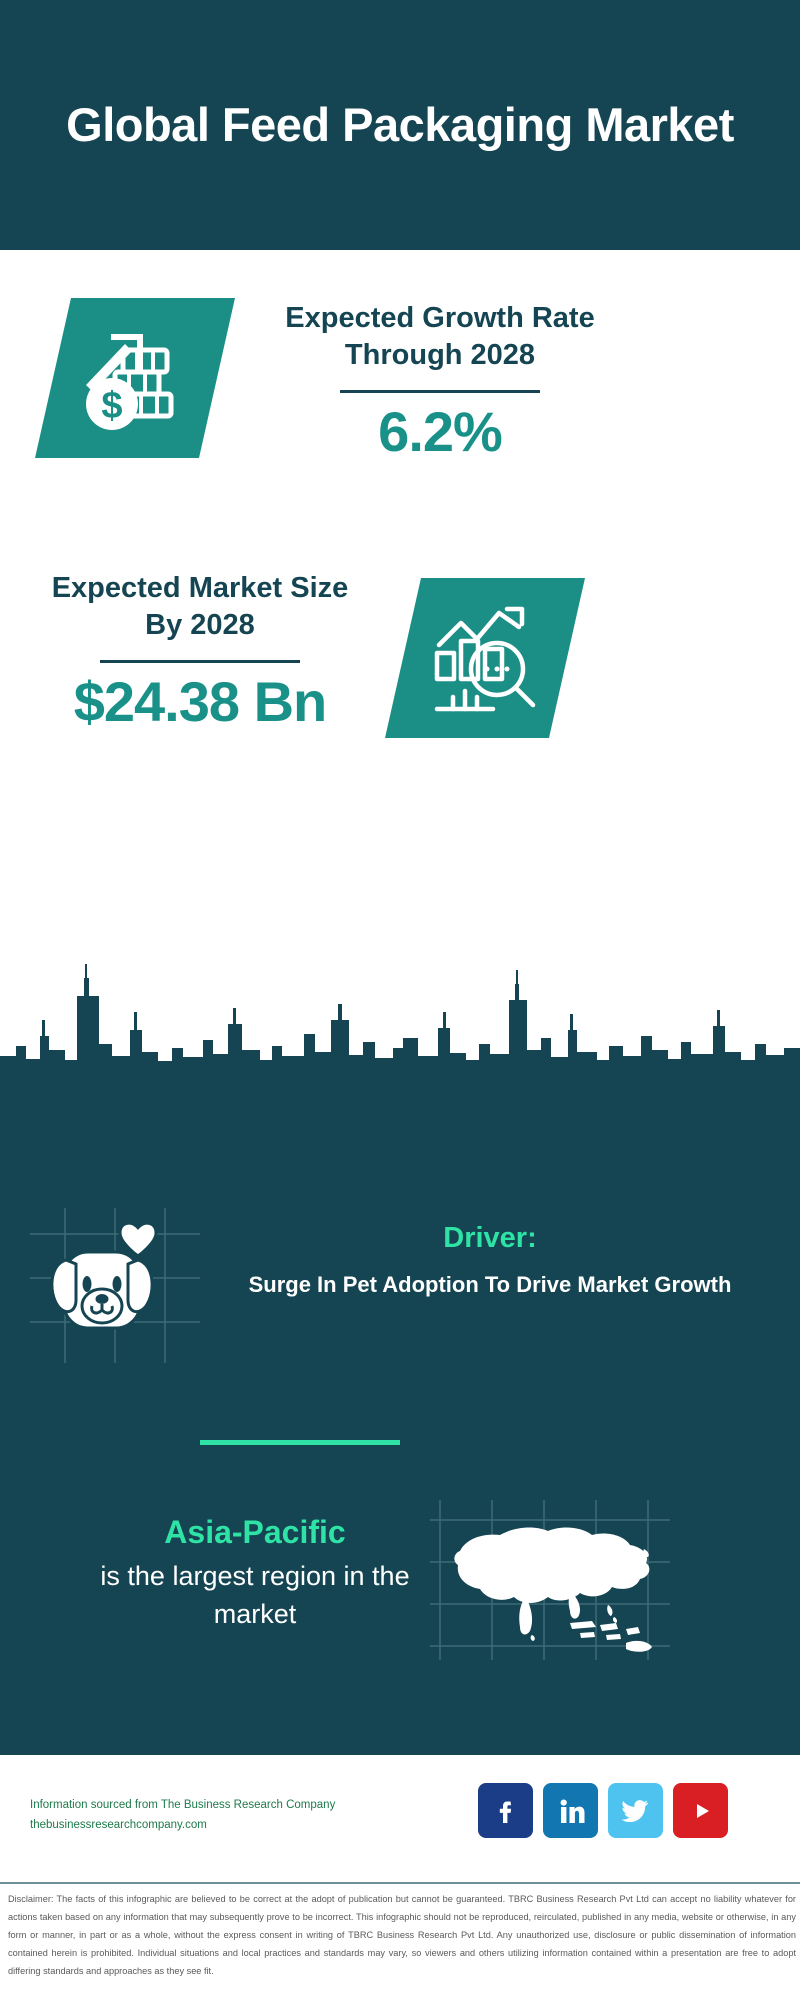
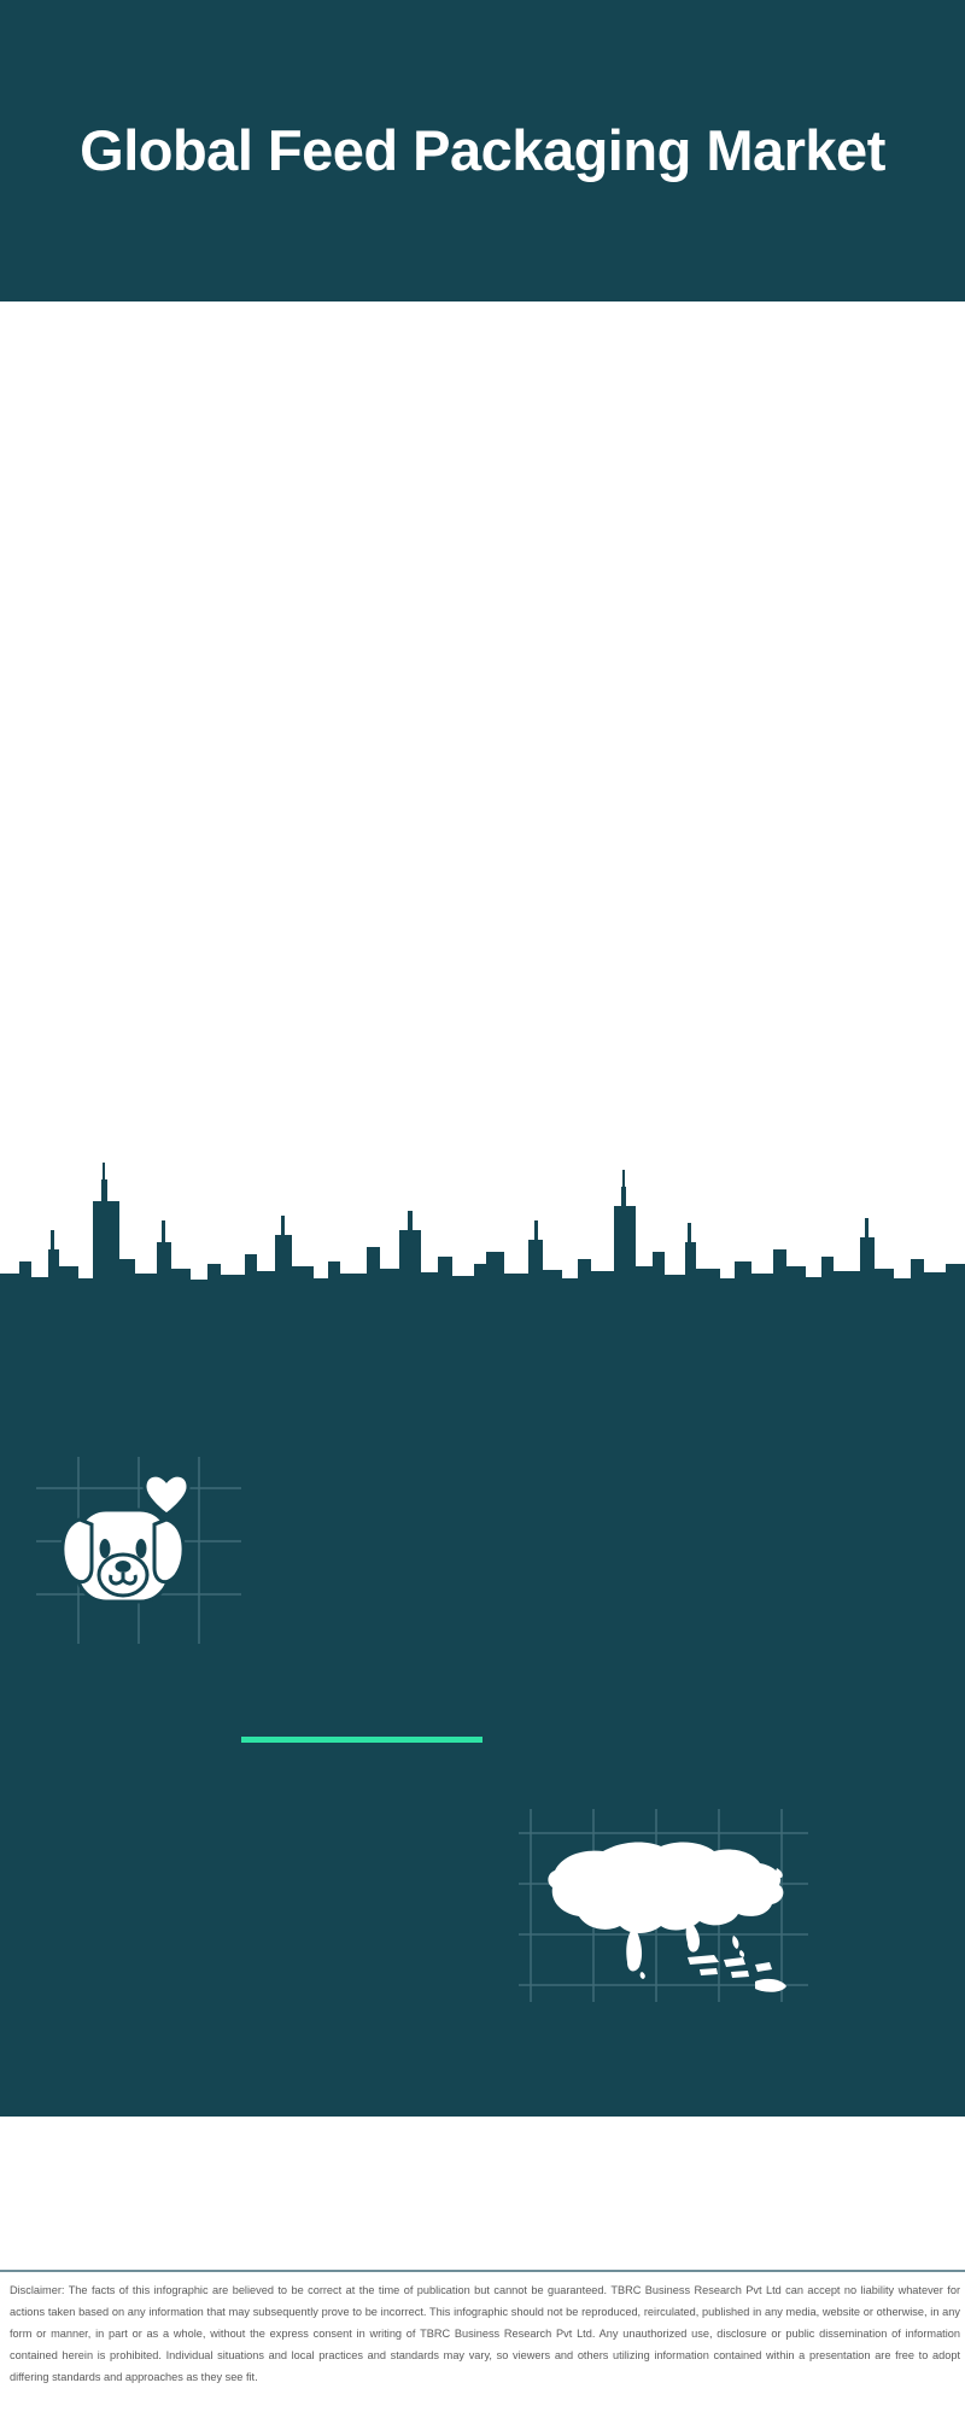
  Global Feed Packaging Market
- $
- Expected Growth Rate Through 2028
- 6.2%
- Expected Market Size By 2028
- $24.38 Bn
- Driver:
- Surge In Pet Adoption To Drive Market Growth
- Asia-Pacific
- is the largest region in the market
- Information sourced from The Business Research Company
- thebusinessresearchcompany.com
- Disclaimer: The facts of this infographic are believed to be correct at the adopt of publication but cannot be guaranteed. TBRC Business Research Pvt Ltd can accept no liability whatever for actions taken based on any information that may subsequently prove to be incorrect. This infographic should not be reproduced, reirculated, published in any media, website or otherwise, in any form or manner, in part or as a whole, without the express consent in writing of TBRC Business Research Pvt Ltd. Any unauthorized use, disclosure or public dissemination of information contained herein is prohibited. Individual situations and local practices and standards may vary, so viewers and others utilizing information contained within a presentation are free to adopt differing standards and approaches as they see fit.
+ Disclaimer: The facts of this infographic are believed to be correct at the time of publication but cannot be guaranteed. TBRC Business Research Pvt Ltd can accept no liability whatever for actions taken based on any information that may subsequently prove to be incorrect. This infographic should not be reproduced, reirculated, published in any media, website or otherwise, in any form or manner, in part or as a whole, without the express consent in writing of TBRC Business Research Pvt Ltd. Any unauthorized use, disclosure or public dissemination of information contained herein is prohibited. Individual situations and local practices and standards may vary, so viewers and others utilizing information contained within a presentation are free to adopt differing standards and approaches as they see fit.
